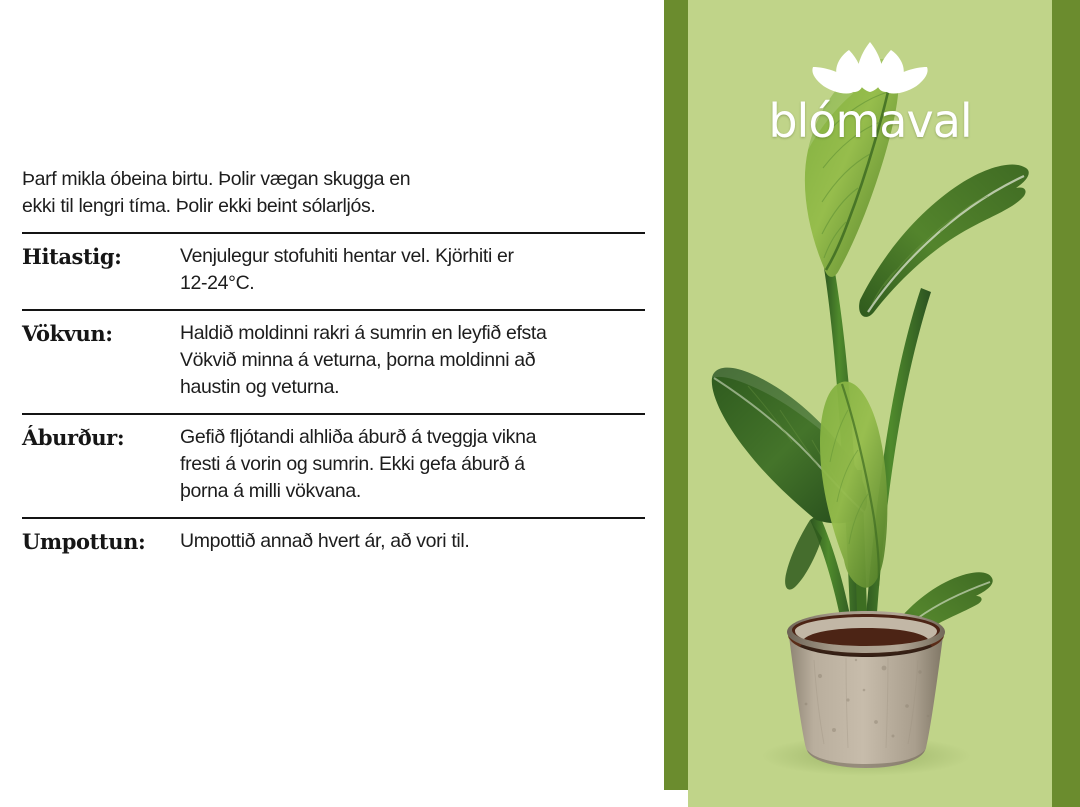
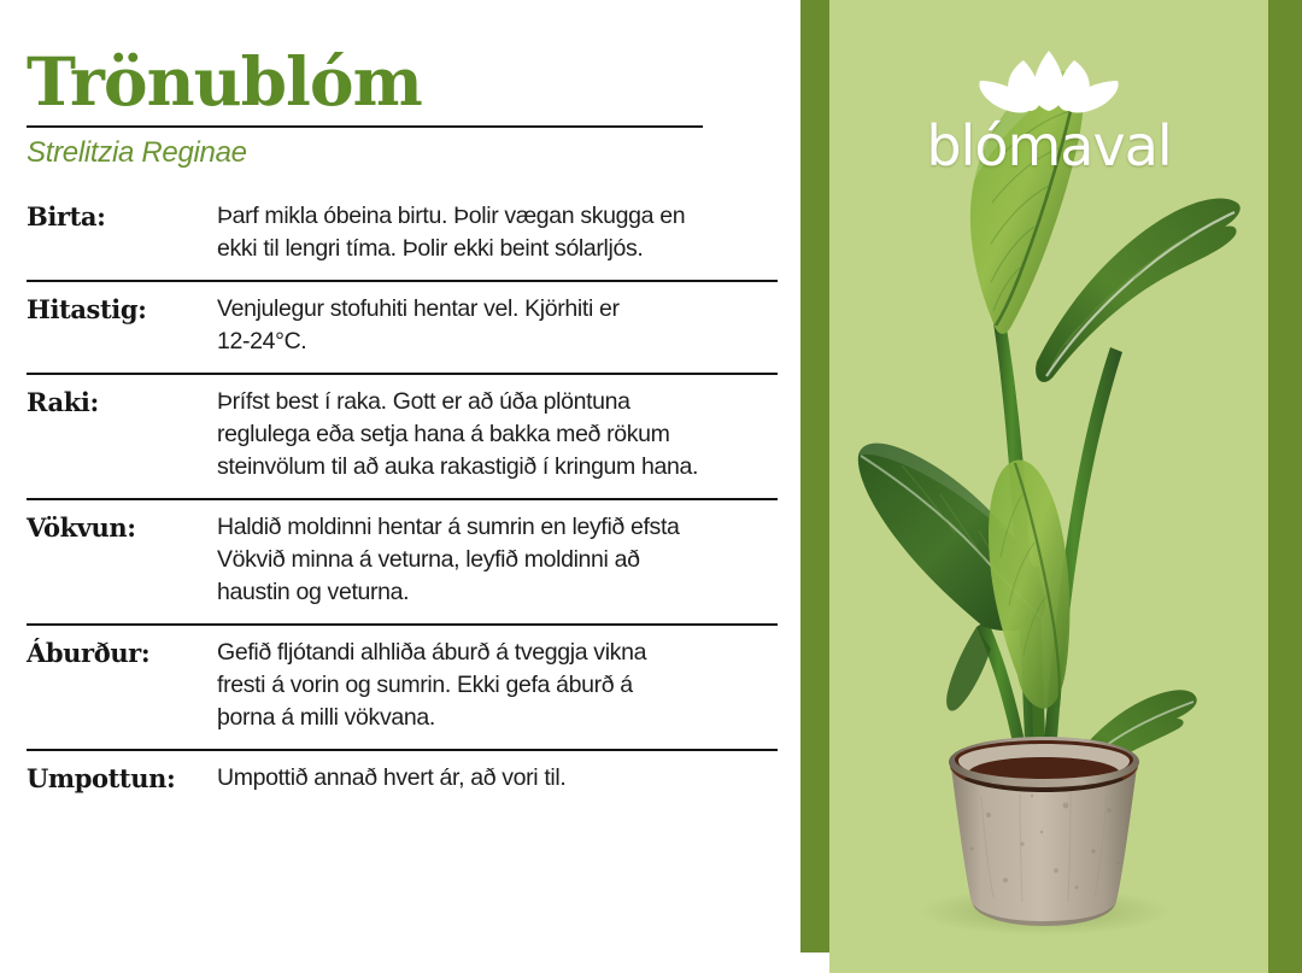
+ Trönublóm
+ Strelitzia Reginae
+ Birta:
  Þarf mikla óbeina birtu. Þolir vægan skugga en
  ekki til lengri tíma. Þolir ekki beint sólarljós.
  Hitastig:
  Venjulegur stofuhiti hentar vel. Kjörhiti er
  12-24°C.
+ Raki:
+ Þrífst best í raka. Gott er að úða plöntuna
+ reglulega eða setja hana á bakka með rökum
+ steinvölum til að auka rakastigið í kringum hana.
  Vökvun:
- Haldið moldinni rakri á sumrin en leyfið efsta
+ Haldið moldinni hentar á sumrin en leyfið efsta
- Vökvið minna á veturna, þorna moldinni að
+ Vökvið minna á veturna, leyfið moldinni að
  haustin og veturna.
  Áburður:
  Gefið fljótandi alhliða áburð á tveggja vikna
  fresti á vorin og sumrin. Ekki gefa áburð á
  þorna á milli vökvana.
  Umpottun:
  Umpottið annað hvert ár, að vori til.
  blómaval
